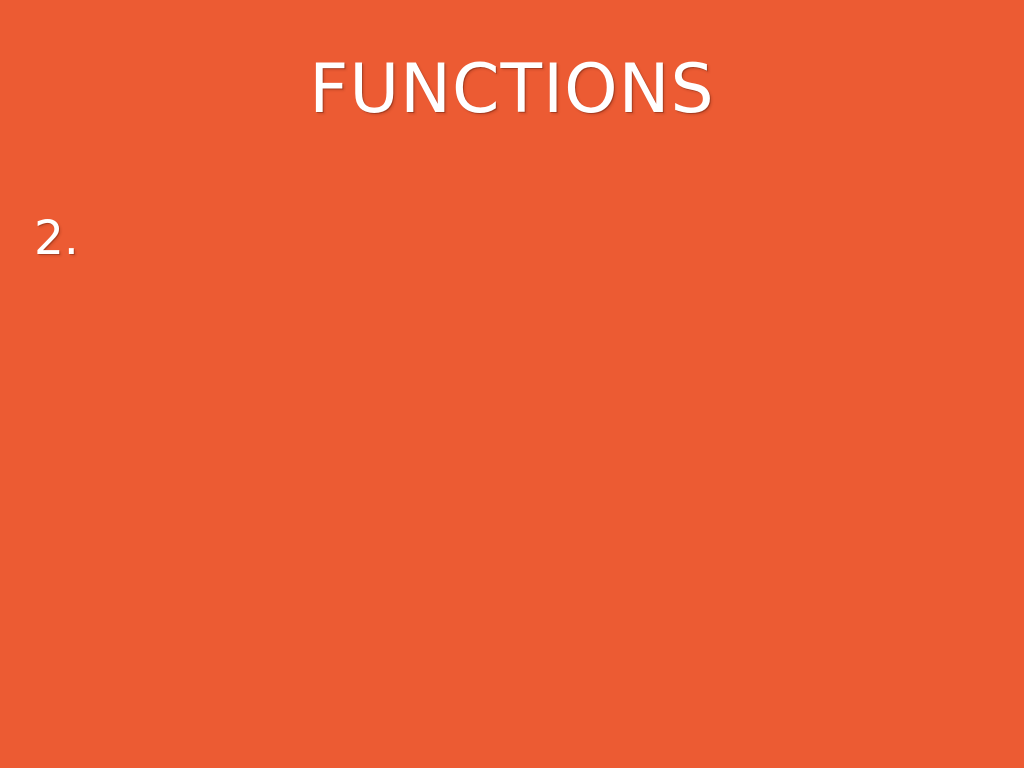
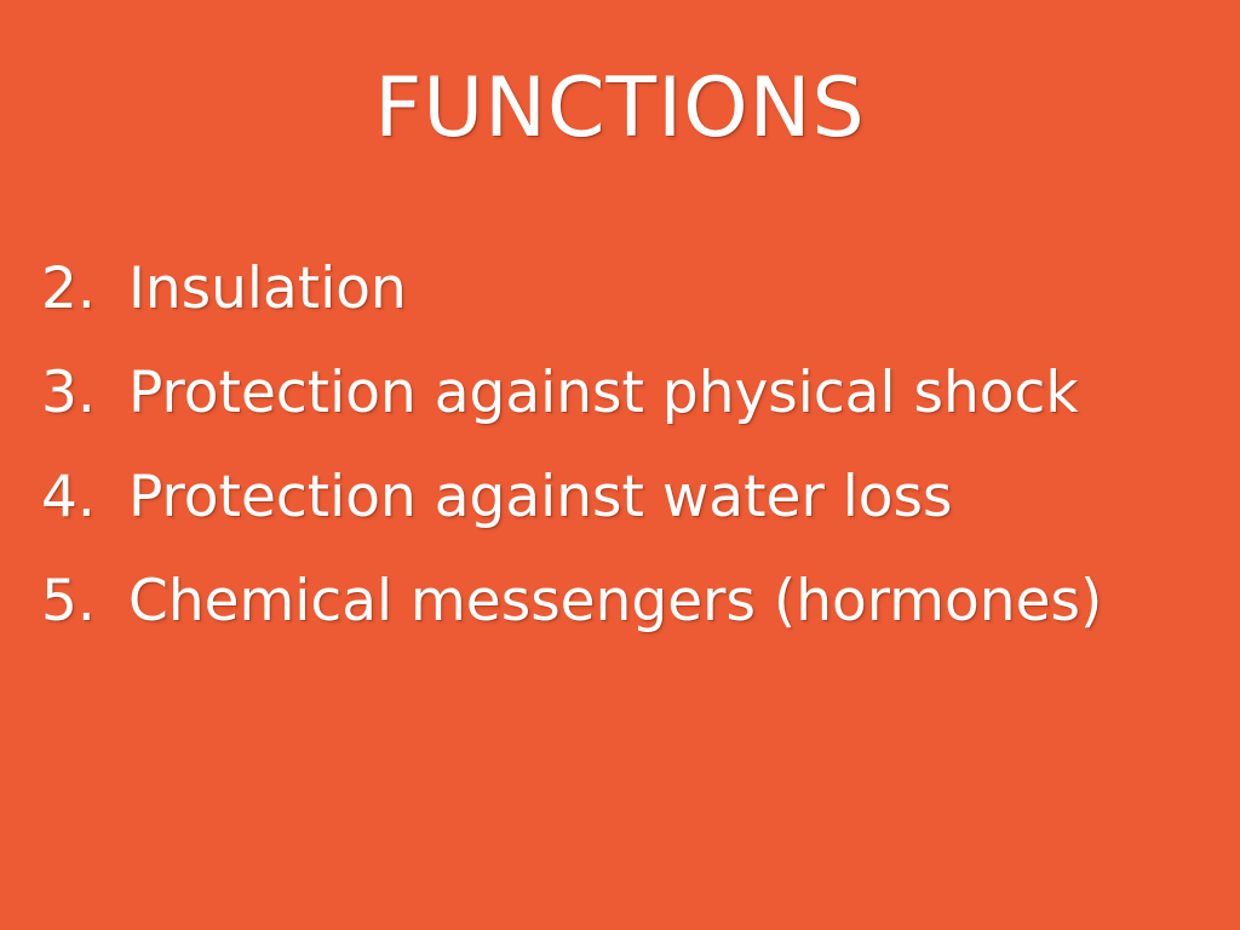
  FUNCTIONS
  2.
+ Insulation
+ 3.
+ Protection against physical shock
+ 4.
+ Protection against water loss
+ 5.
+ Chemical messengers (hormones)
